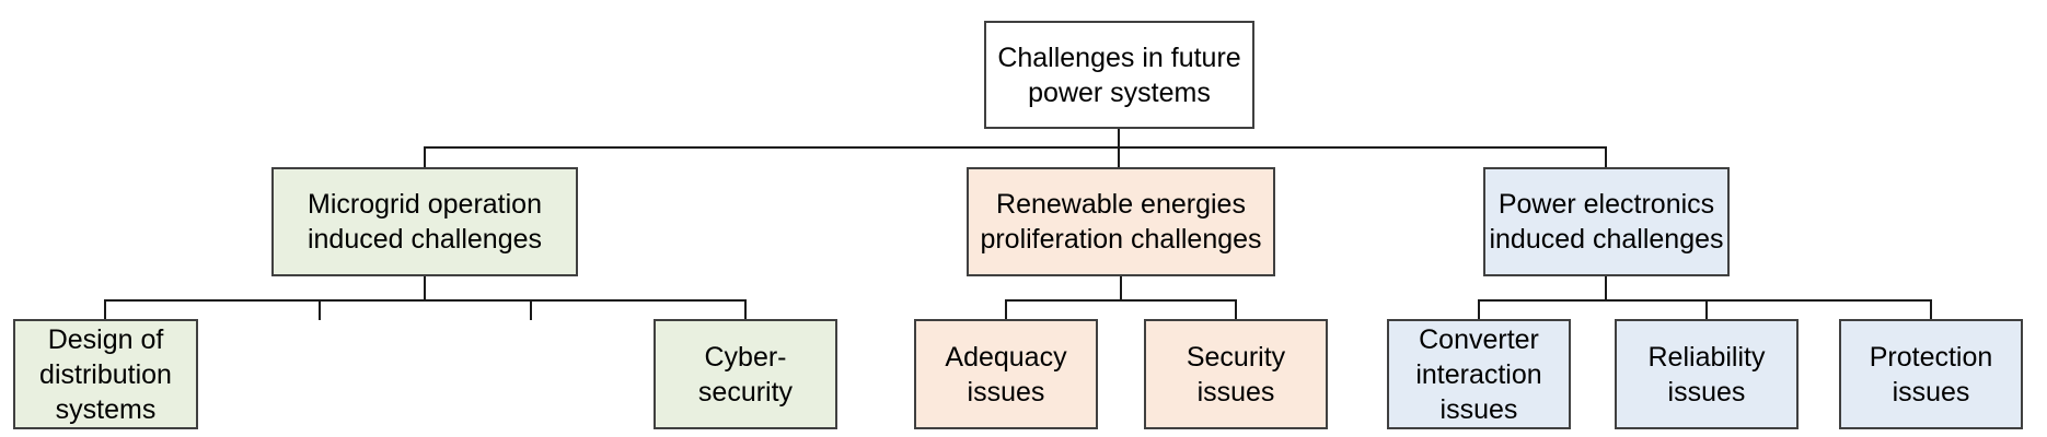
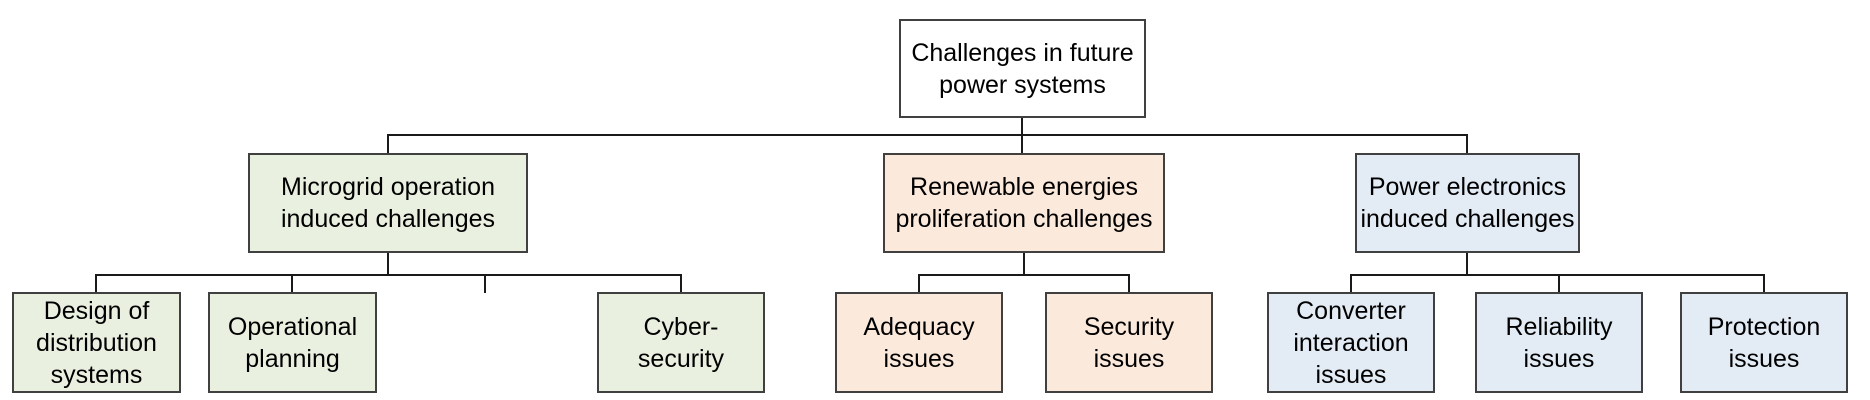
  Challenges in future
  power systems
  Microgrid operation
  induced challenges
  Renewable energies
  proliferation challenges
  Power electronics
  induced challenges
  Design of
  distribution
  systems
+ Operational
+ planning
  Cyber-
  security
  Adequacy
  issues
  Security
  issues
  Converter
  interaction
  issues
  Reliability
  issues
  Protection
  issues
